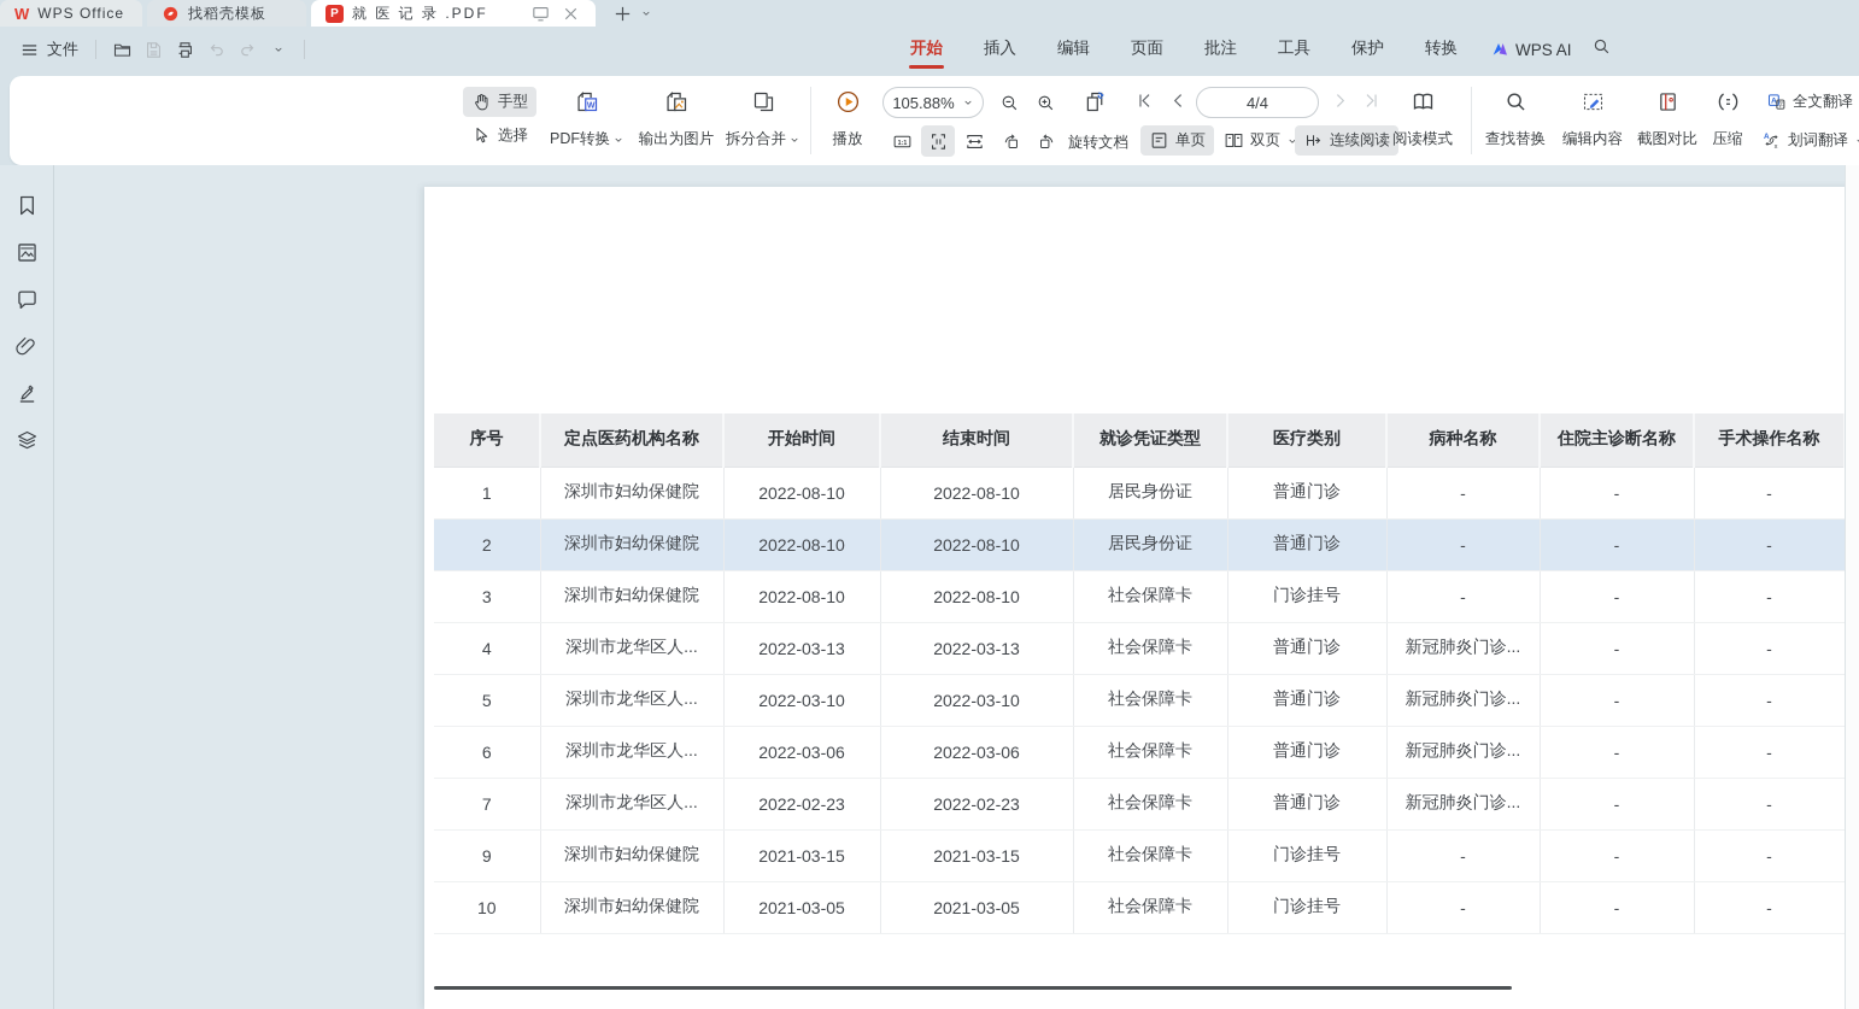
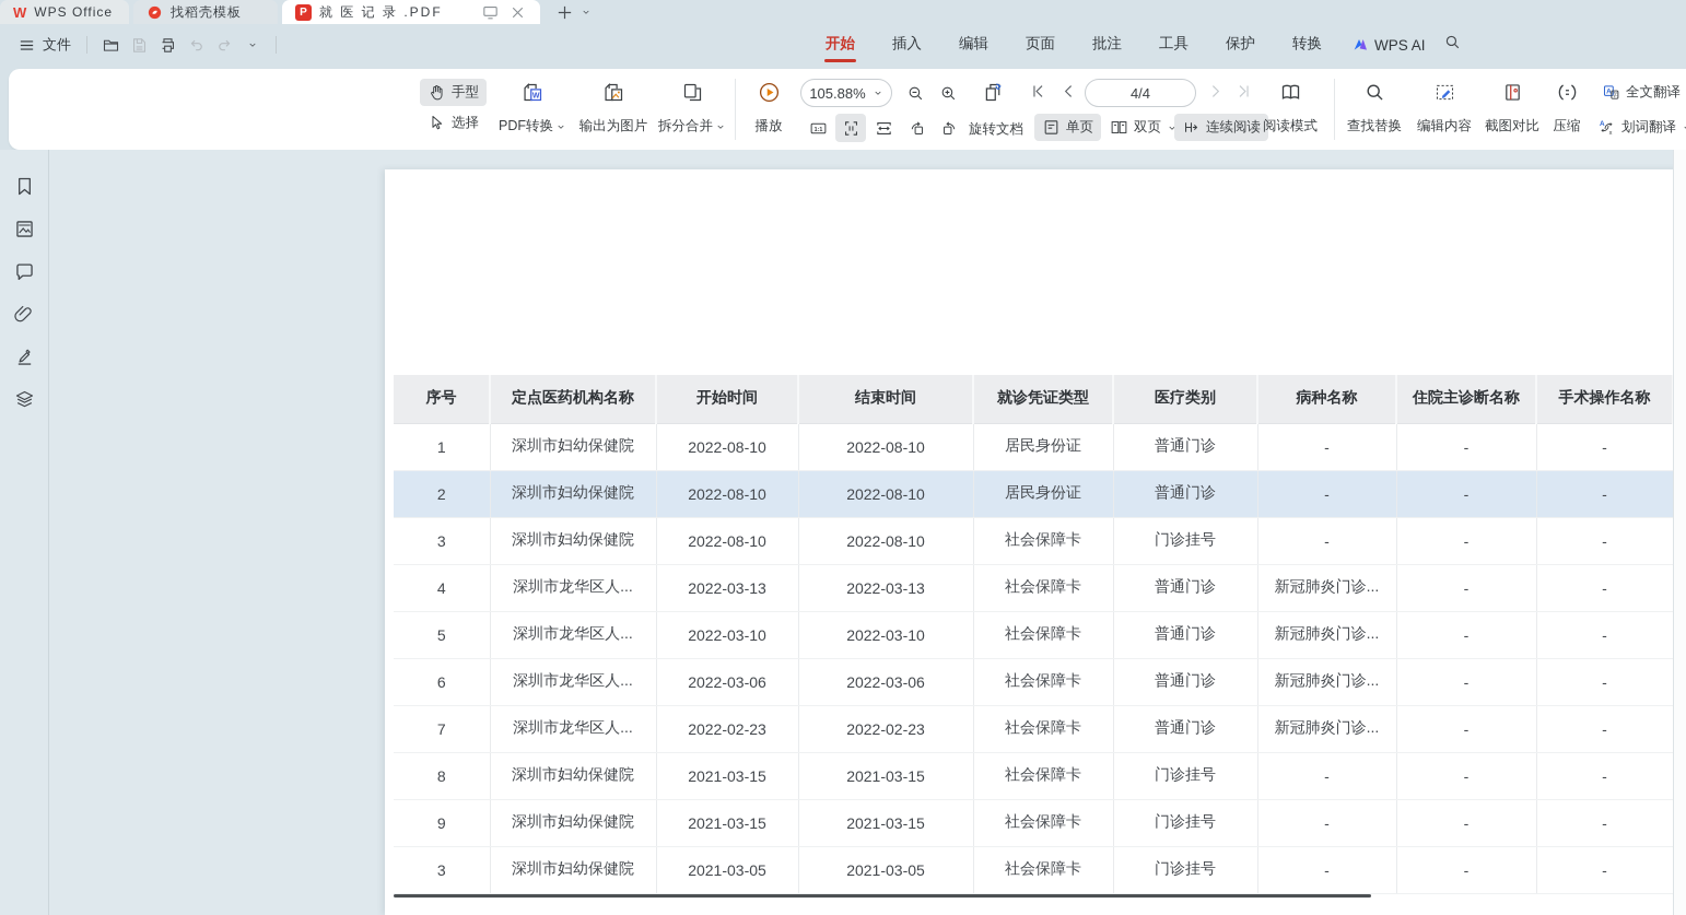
  W
  WPS Office
  找稻壳模板
  P
  就 医 记 录 .PDF
  文件
  开始
  插入
  编辑
  页面
  批注
  工具
  保护
  转换
  WPS AI
  手型
  选择
  PDF转换
  输出为图片
  拆分合并
  播放
  105.88%
  4/4
  旋转文档
  单页
  双页
  连续阅读
  阅读模式
  查找替换
  编辑内容
  截图对比
  压缩
  全文翻译
  划词翻译
  序号	定点医药机构名称	开始时间	结束时间	就诊凭证类型	医疗类别	病种名称	住院主诊断名称	手术操作名称
  1	深圳市妇幼保健院	2022-08-10	2022-08-10	居民身份证	普通门诊	-	-	-
  2	深圳市妇幼保健院	2022-08-10	2022-08-10	居民身份证	普通门诊	-	-	-
  3	深圳市妇幼保健院	2022-08-10	2022-08-10	社会保障卡	门诊挂号	-	-	-
  4	深圳市龙华区人...	2022-03-13	2022-03-13	社会保障卡	普通门诊	新冠肺炎门诊...	-	-
  5	深圳市龙华区人...	2022-03-10	2022-03-10	社会保障卡	普通门诊	新冠肺炎门诊...	-	-
  6	深圳市龙华区人...	2022-03-06	2022-03-06	社会保障卡	普通门诊	新冠肺炎门诊...	-	-
  7	深圳市龙华区人...	2022-02-23	2022-02-23	社会保障卡	普通门诊	新冠肺炎门诊...	-	-
+ 8	深圳市妇幼保健院	2021-03-15	2021-03-15	社会保障卡	门诊挂号	-	-	-
  9	深圳市妇幼保健院	2021-03-15	2021-03-15	社会保障卡	门诊挂号	-	-	-
- 10	深圳市妇幼保健院	2021-03-05	2021-03-05	社会保障卡	门诊挂号	-	-	-
+ 3	深圳市妇幼保健院	2021-03-05	2021-03-05	社会保障卡	门诊挂号	-	-	-
